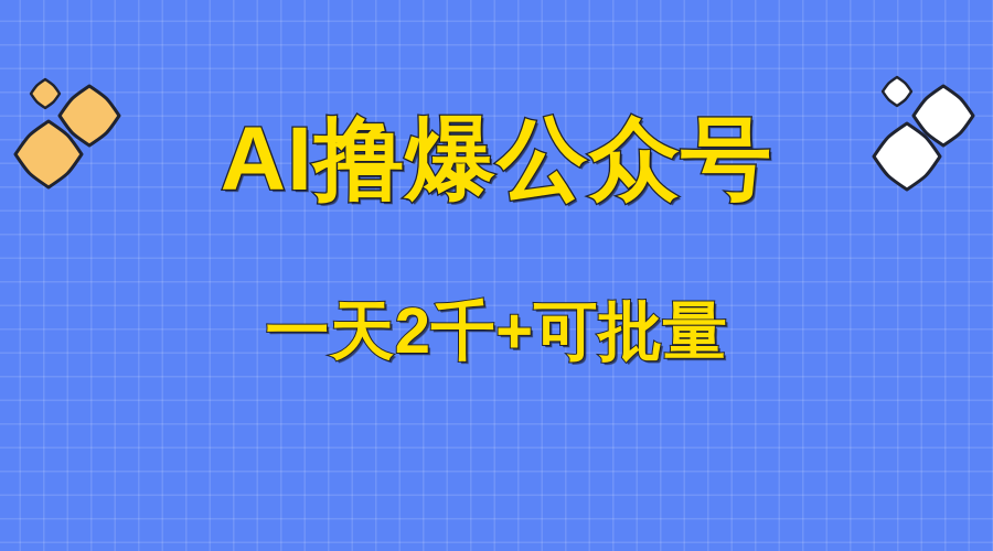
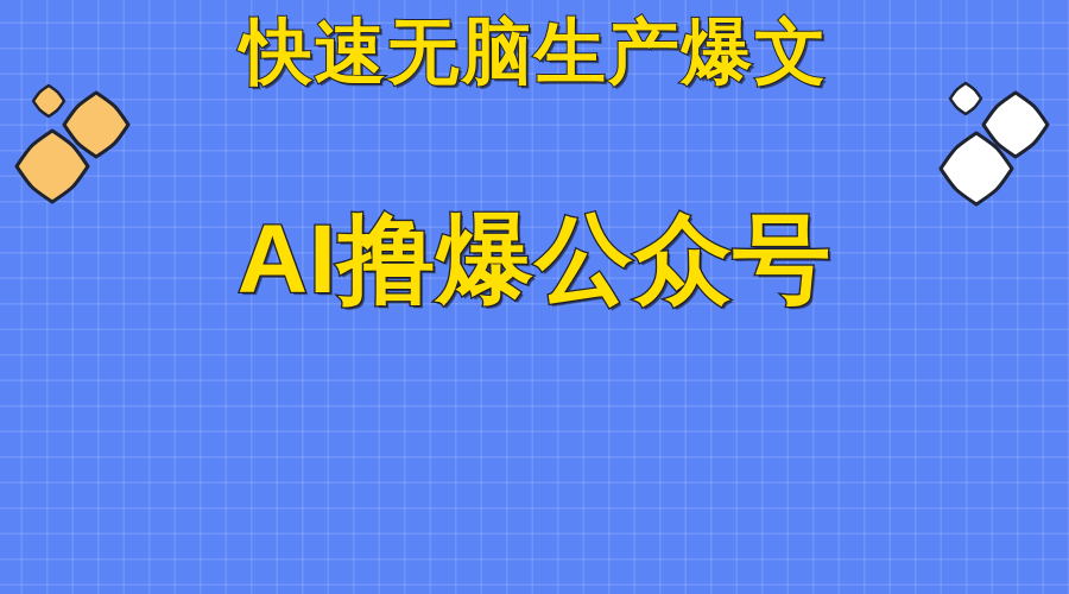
+ 快速无脑生产爆文
  AI撸爆公众号
- 一天2千+可批量
